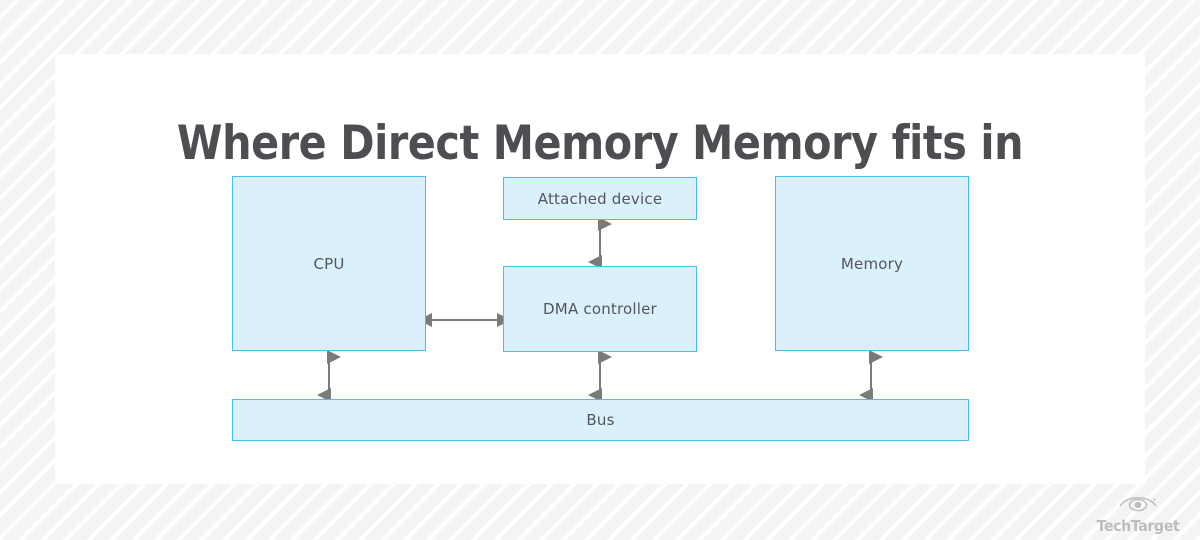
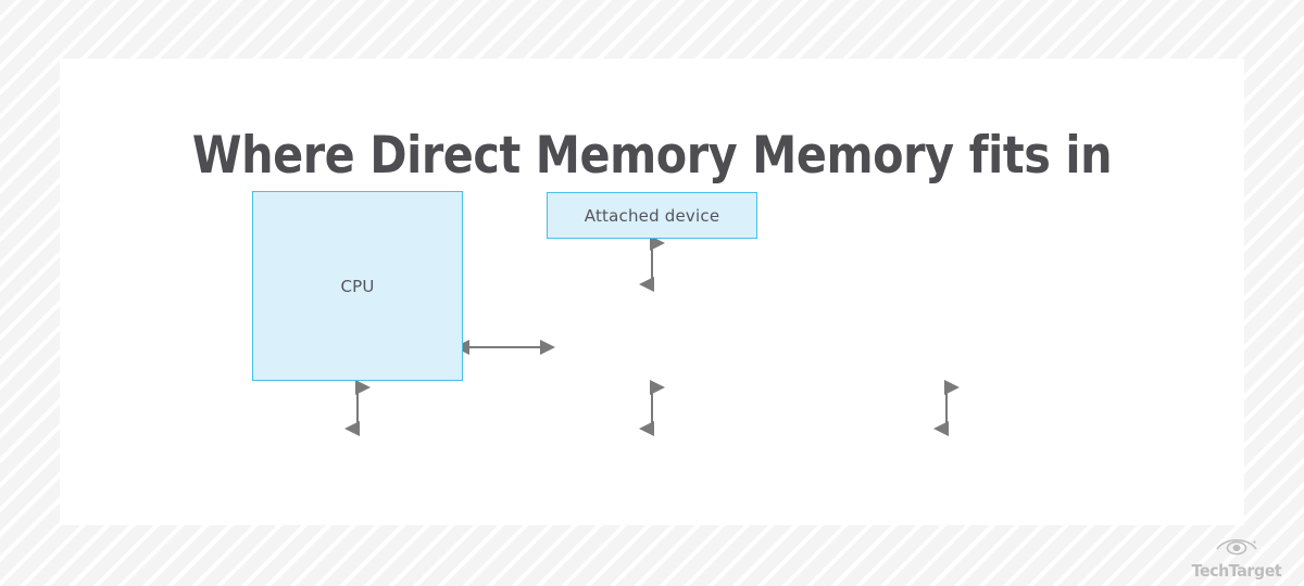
  Where Direct Memory Memory fits in
  CPU
  Attached device
- DMA controller
- Memory
- Bus
  TechTarget
